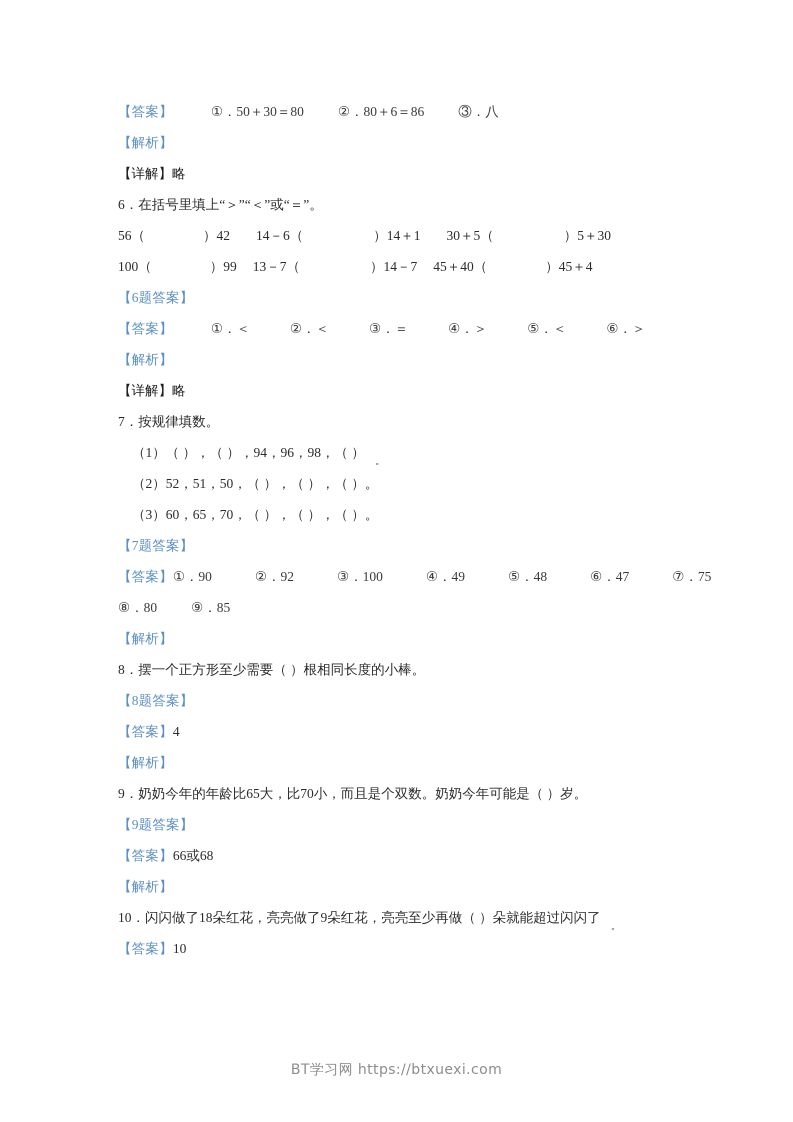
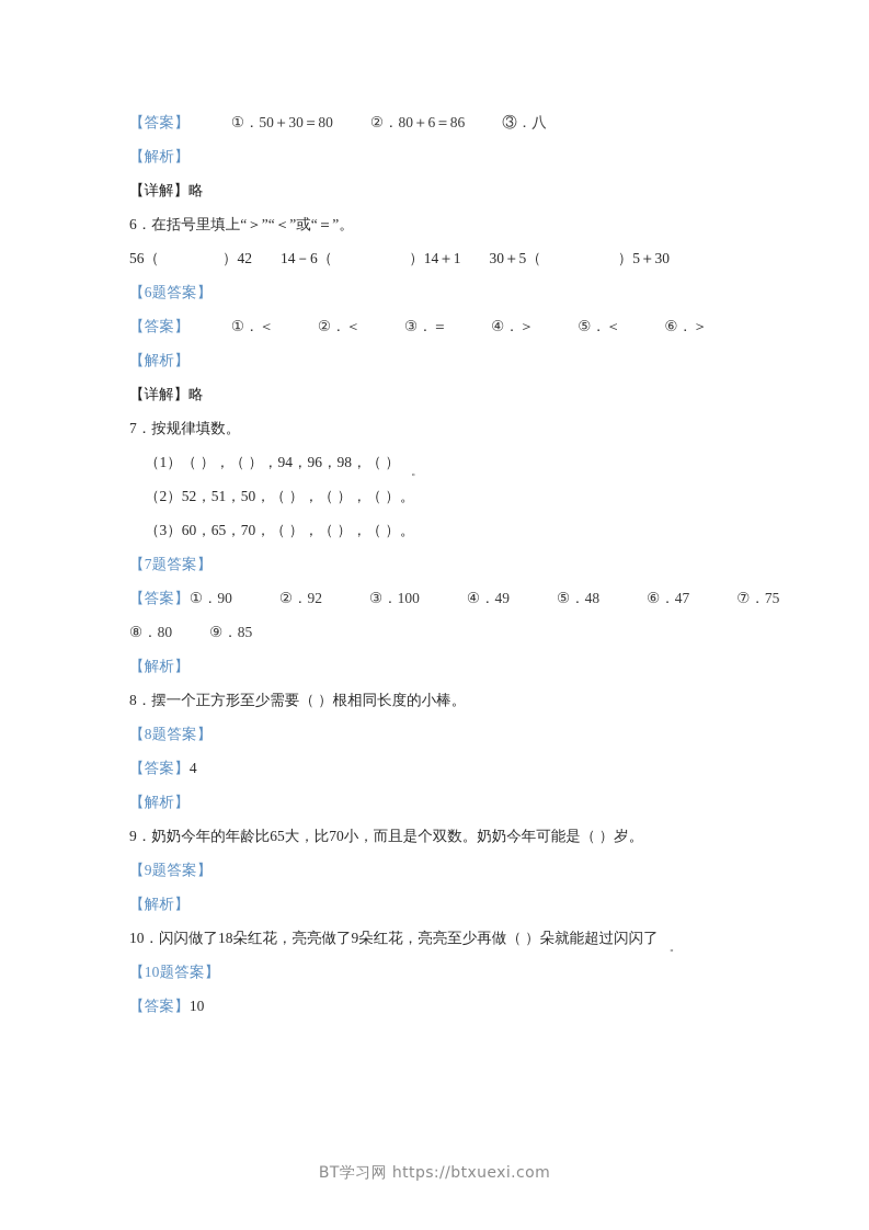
  【答案】
  ①．50＋30＝80
  ②．80＋6＝86
  ③．八
  【解析】
  【详解】略
  6．在括号里填上“＞”“＜”或“＝”。
  56（ ）42 14－6（ ）14＋1 30＋5（ ）5＋30
- 100（ ）99 13－7（ ）14－7 45＋40（ ）45＋4
  【6题答案】
  【答案】
  ①．＜
  ②．＜
  ③．＝
  ④．＞
  ⑤．＜
  ⑥．＞
  【解析】
  【详解】略
  7．按规律填数。
  （1）（ ），（ ），94，96，98，（ ）。
  （2）52，51，50，（ ），（ ），（ ）。
  （3）60，65，70，（ ），（ ），（ ）。
  【7题答案】
  【答案】
  ①．90
  ②．92
  ③．100
  ④．49
  ⑤．48
  ⑥．47
  ⑦．75
  ⑧．80
  ⑨．85
  【解析】
  8．摆一个正方形至少需要（ ）根相同长度的小棒。
  【8题答案】
  【答案】4
  【解析】
  9．奶奶今年的年龄比65大，比70小，而且是个双数。奶奶今年可能是（ ）岁。
  【9题答案】
- 【答案】66或68
  【解析】
  10．闪闪做了18朵红花，亮亮做了9朵红花，亮亮至少再做（ ）朵就能超过闪闪了。
+ 【10题答案】
  【答案】10
  BT学习网 https://btxuexi.com
